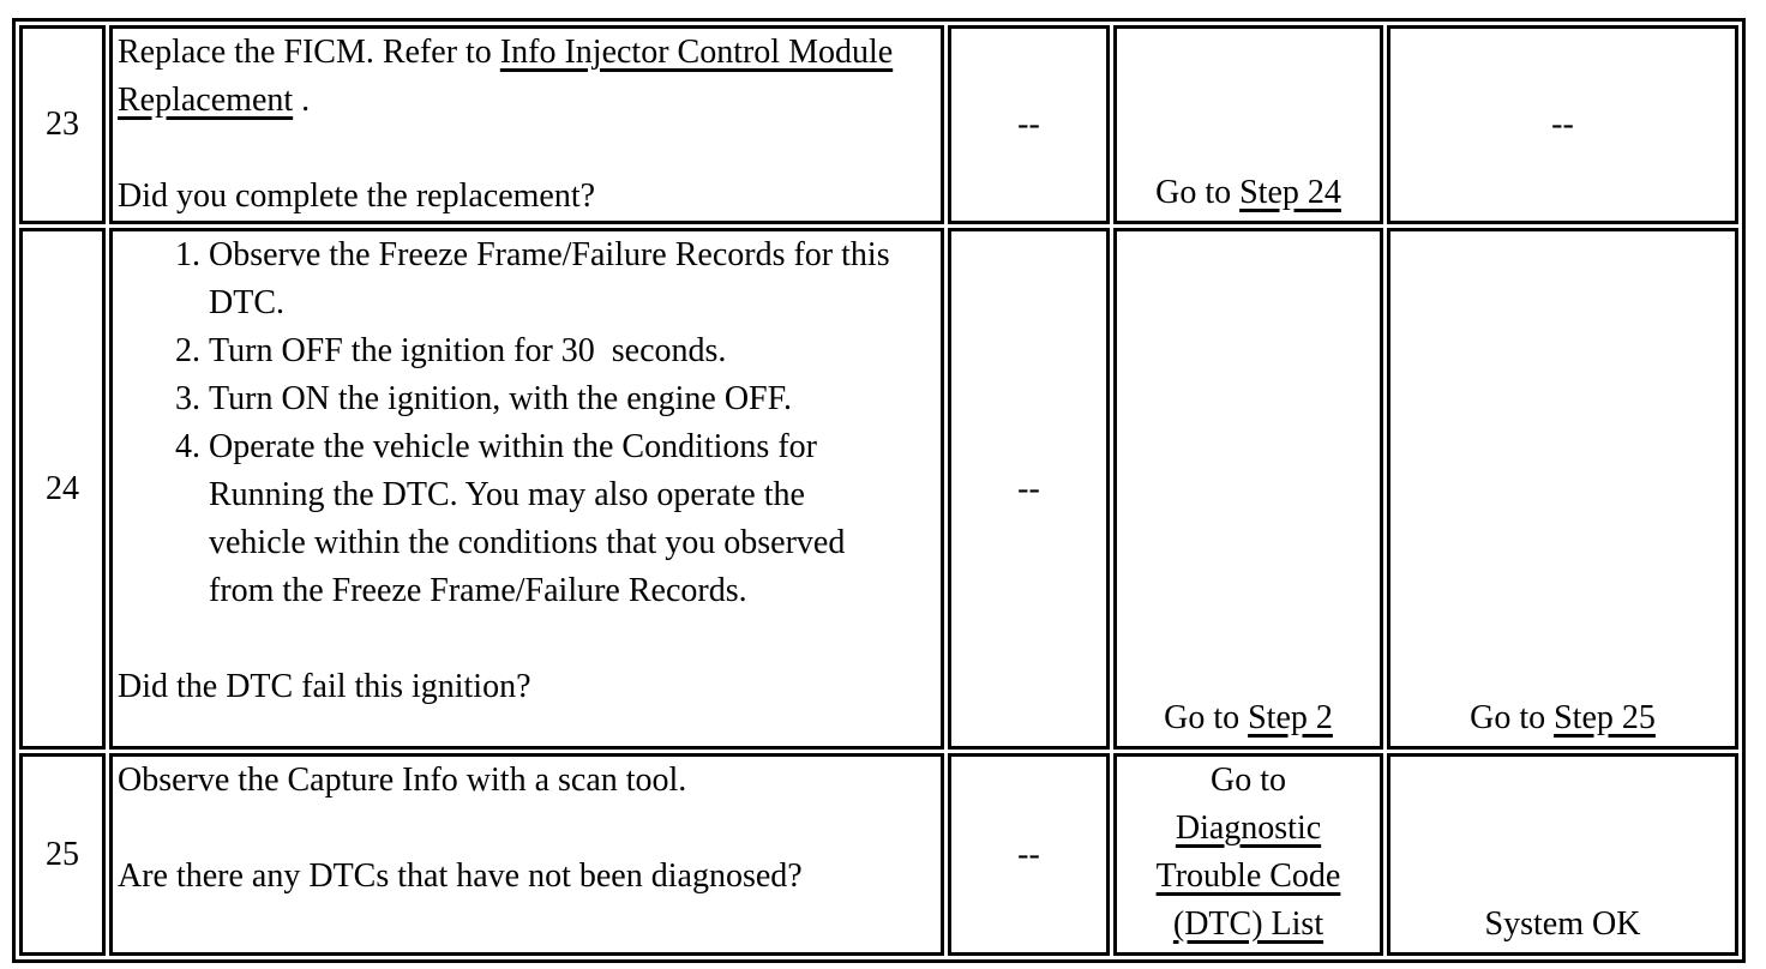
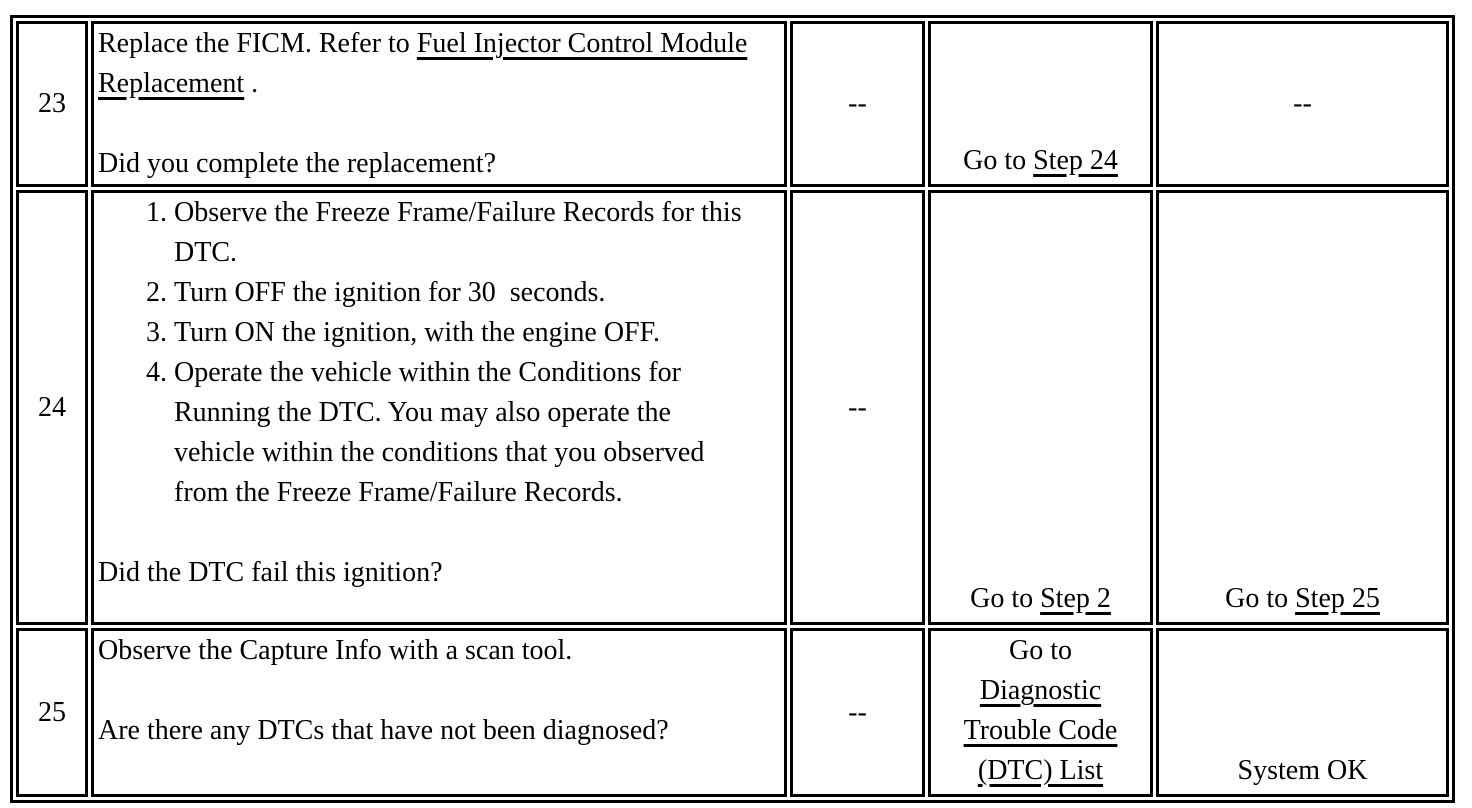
- 23	Replace the FICM. Refer to Info Injector Control Module Replacement . Did you complete the replacement?	--	Go to Step 24	--
+ 23	Replace the FICM. Refer to Fuel Injector Control Module Replacement . Did you complete the replacement?	--	Go to Step 24	--
  24	Observe the Freeze Frame/Failure Records for this DTC. Turn OFF the ignition for 30 seconds. Turn ON the ignition, with the engine OFF. Operate the vehicle within the Conditions for Running the DTC. You may also operate the vehicle within the conditions that you observed from the Freeze Frame/Failure Records. Did the DTC fail this ignition?	--	Go to Step 2	Go to Step 25
  25	Observe the Capture Info with a scan tool. Are there any DTCs that have not been diagnosed?	--	Go to Diagnostic Trouble Code (DTC) List	System OK
